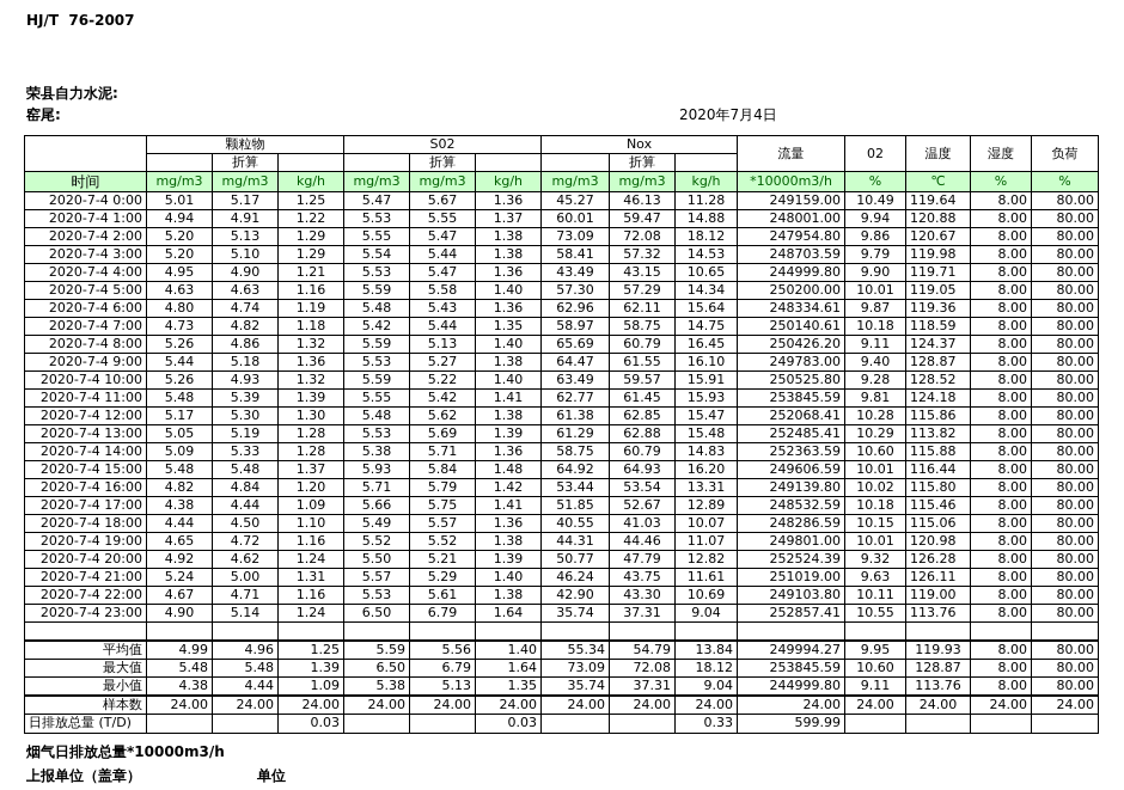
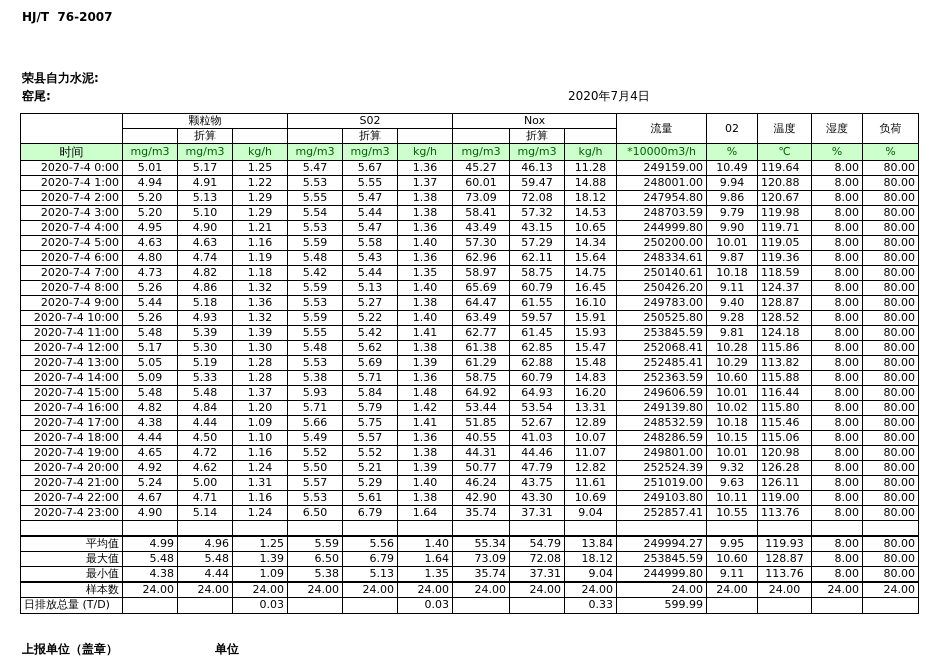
  HJ/T 76-2007
  荣县自力水泥:
  窑尾:
  2020年7月4日
  	颗粒物	S02	Nox	流量	02	温度	湿度	负荷
  	折算			折算			折算
  时间	mg/m3	mg/m3	kg/h	mg/m3	mg/m3	kg/h	mg/m3	mg/m3	kg/h	*10000m3/h	%	℃	%	%
  2020-7-4 0:00	5.01	5.17	1.25	5.47	5.67	1.36	45.27	46.13	11.28	249159.00	10.49	119.64	8.00	80.00
  2020-7-4 1:00	4.94	4.91	1.22	5.53	5.55	1.37	60.01	59.47	14.88	248001.00	9.94	120.88	8.00	80.00
  2020-7-4 2:00	5.20	5.13	1.29	5.55	5.47	1.38	73.09	72.08	18.12	247954.80	9.86	120.67	8.00	80.00
  2020-7-4 3:00	5.20	5.10	1.29	5.54	5.44	1.38	58.41	57.32	14.53	248703.59	9.79	119.98	8.00	80.00
  2020-7-4 4:00	4.95	4.90	1.21	5.53	5.47	1.36	43.49	43.15	10.65	244999.80	9.90	119.71	8.00	80.00
  2020-7-4 5:00	4.63	4.63	1.16	5.59	5.58	1.40	57.30	57.29	14.34	250200.00	10.01	119.05	8.00	80.00
  2020-7-4 6:00	4.80	4.74	1.19	5.48	5.43	1.36	62.96	62.11	15.64	248334.61	9.87	119.36	8.00	80.00
  2020-7-4 7:00	4.73	4.82	1.18	5.42	5.44	1.35	58.97	58.75	14.75	250140.61	10.18	118.59	8.00	80.00
  2020-7-4 8:00	5.26	4.86	1.32	5.59	5.13	1.40	65.69	60.79	16.45	250426.20	9.11	124.37	8.00	80.00
  2020-7-4 9:00	5.44	5.18	1.36	5.53	5.27	1.38	64.47	61.55	16.10	249783.00	9.40	128.87	8.00	80.00
  2020-7-4 10:00	5.26	4.93	1.32	5.59	5.22	1.40	63.49	59.57	15.91	250525.80	9.28	128.52	8.00	80.00
  2020-7-4 11:00	5.48	5.39	1.39	5.55	5.42	1.41	62.77	61.45	15.93	253845.59	9.81	124.18	8.00	80.00
  2020-7-4 12:00	5.17	5.30	1.30	5.48	5.62	1.38	61.38	62.85	15.47	252068.41	10.28	115.86	8.00	80.00
  2020-7-4 13:00	5.05	5.19	1.28	5.53	5.69	1.39	61.29	62.88	15.48	252485.41	10.29	113.82	8.00	80.00
  2020-7-4 14:00	5.09	5.33	1.28	5.38	5.71	1.36	58.75	60.79	14.83	252363.59	10.60	115.88	8.00	80.00
  2020-7-4 15:00	5.48	5.48	1.37	5.93	5.84	1.48	64.92	64.93	16.20	249606.59	10.01	116.44	8.00	80.00
  2020-7-4 16:00	4.82	4.84	1.20	5.71	5.79	1.42	53.44	53.54	13.31	249139.80	10.02	115.80	8.00	80.00
  2020-7-4 17:00	4.38	4.44	1.09	5.66	5.75	1.41	51.85	52.67	12.89	248532.59	10.18	115.46	8.00	80.00
  2020-7-4 18:00	4.44	4.50	1.10	5.49	5.57	1.36	40.55	41.03	10.07	248286.59	10.15	115.06	8.00	80.00
  2020-7-4 19:00	4.65	4.72	1.16	5.52	5.52	1.38	44.31	44.46	11.07	249801.00	10.01	120.98	8.00	80.00
  2020-7-4 20:00	4.92	4.62	1.24	5.50	5.21	1.39	50.77	47.79	12.82	252524.39	9.32	126.28	8.00	80.00
  2020-7-4 21:00	5.24	5.00	1.31	5.57	5.29	1.40	46.24	43.75	11.61	251019.00	9.63	126.11	8.00	80.00
  2020-7-4 22:00	4.67	4.71	1.16	5.53	5.61	1.38	42.90	43.30	10.69	249103.80	10.11	119.00	8.00	80.00
  2020-7-4 23:00	4.90	5.14	1.24	6.50	6.79	1.64	35.74	37.31	9.04	252857.41	10.55	113.76	8.00	80.00
  平均值	4.99	4.96	1.25	5.59	5.56	1.40	55.34	54.79	13.84	249994.27	9.95	119.93	8.00	80.00
  最大值	5.48	5.48	1.39	6.50	6.79	1.64	73.09	72.08	18.12	253845.59	10.60	128.87	8.00	80.00
  最小值	4.38	4.44	1.09	5.38	5.13	1.35	35.74	37.31	9.04	244999.80	9.11	113.76	8.00	80.00
  样本数	24.00	24.00	24.00	24.00	24.00	24.00	24.00	24.00	24.00	24.00	24.00	24.00	24.00	24.00
  日排放总量 (T/D)			0.03			0.03			0.33	599.99
- 烟气日排放总量*10000m3/h
  上报单位（盖章）
  单位
